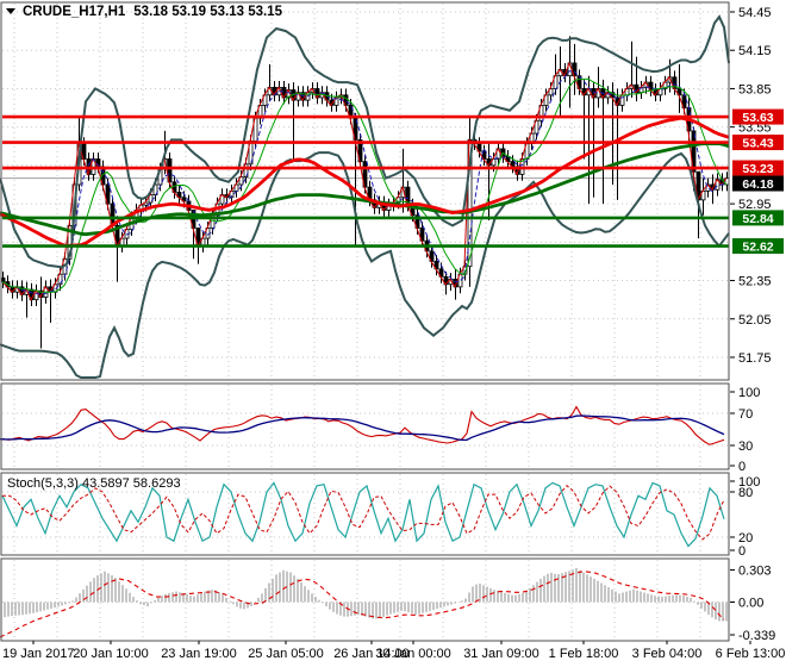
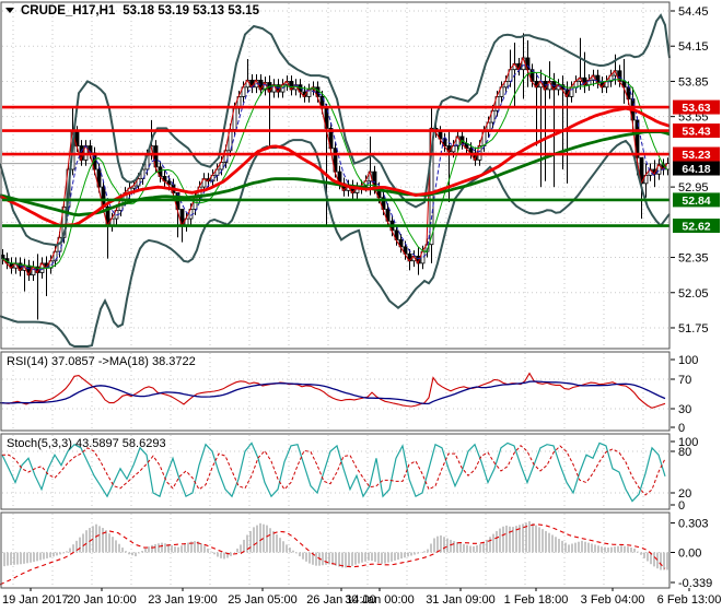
  54.45
  54.15
  53.85
  53.55
  52.95
  52.35
  52.05
  51.75
  53.63
  53.43
  53.23
  64.18
  52.84
  52.62
  100
  70
  30
  0
  100
  80
  20
  0
  0.303
  0.00
  -0.339
  19 Jan 2017
  20 Jan 10:00
  23 Jan 19:00
  25 Jan 05:00
  26 Jan 14:00
  30 Jan 00:00
  31 Jan 09:00
  1 Feb 18:00
  3 Feb 04:00
  6 Feb 13:00
  CRUDE_H17,H1 53.18 53.19 53.13 53.15
+ RSI(14) 37.0857 ->MA(18) 38.3722
  Stoch(5,3,3) 43.5897 58.6293
